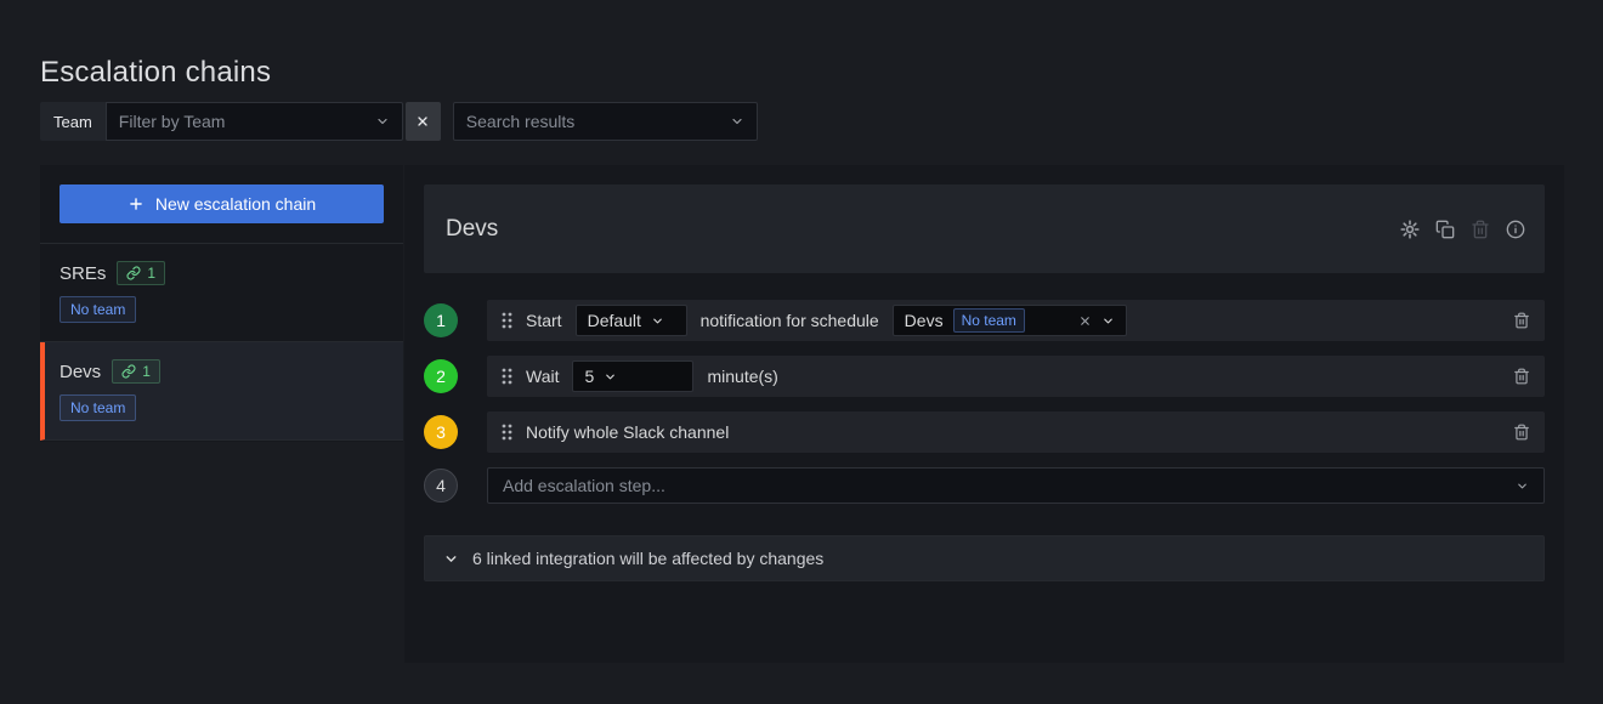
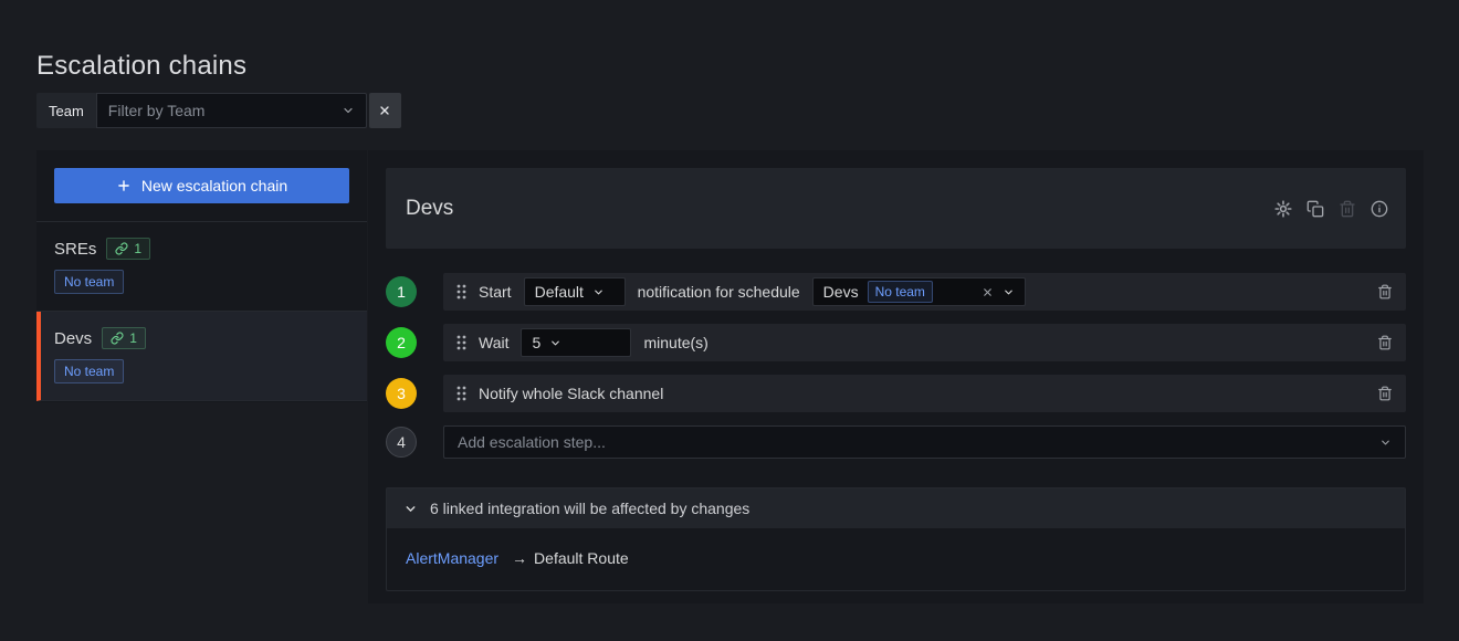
  Escalation chains
  Team
  Filter by Team
- Search results
  New escalation chain
  SREs
  1
  No team
  Devs
  1
  No team
  Devs
  1
  Start
  Default
  notification for schedule
  Devs
  No team
  2
  Wait
  5
  minute(s)
  3
  Notify whole Slack channel
  4
  Add escalation step...
  6 linked integration will be affected by changes
+ AlertManager
+ →
+ Default Route
